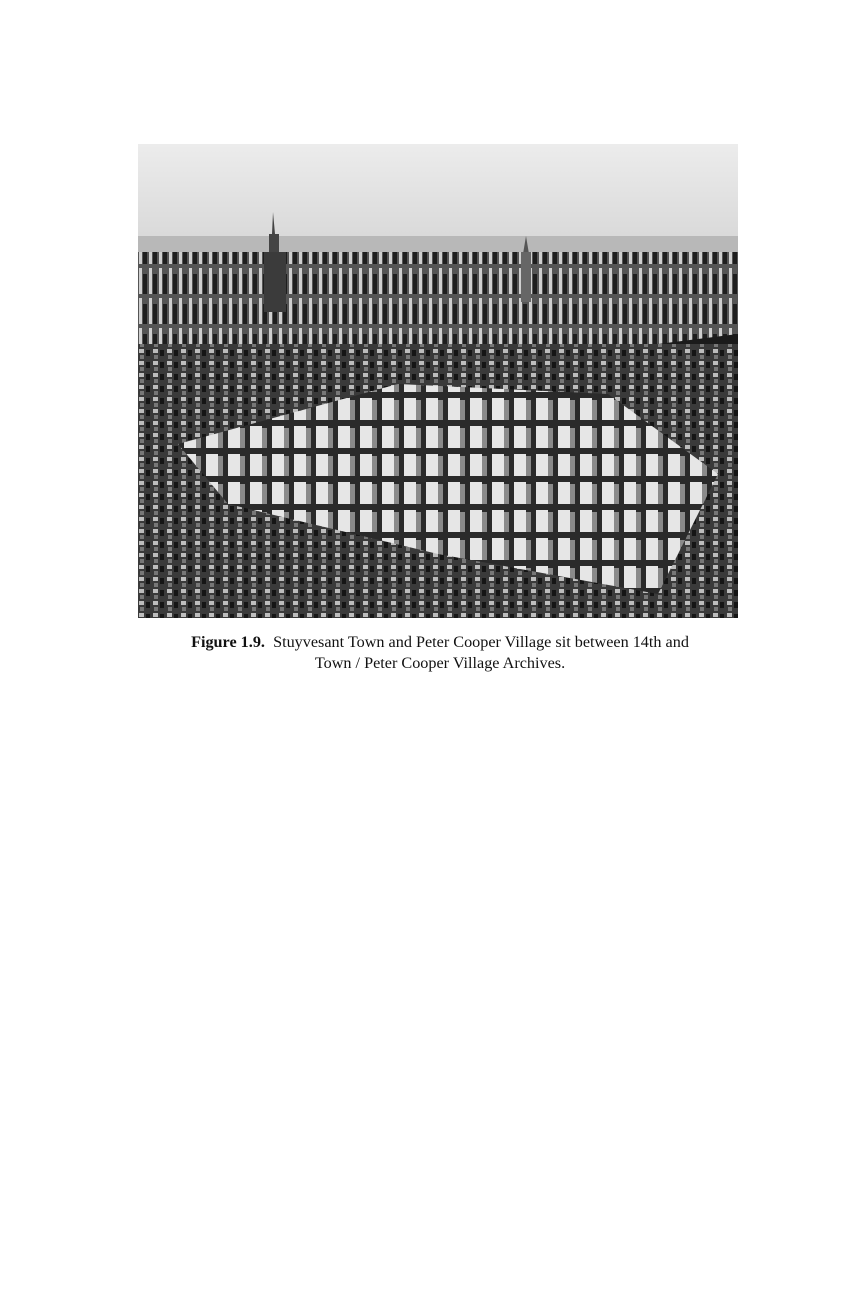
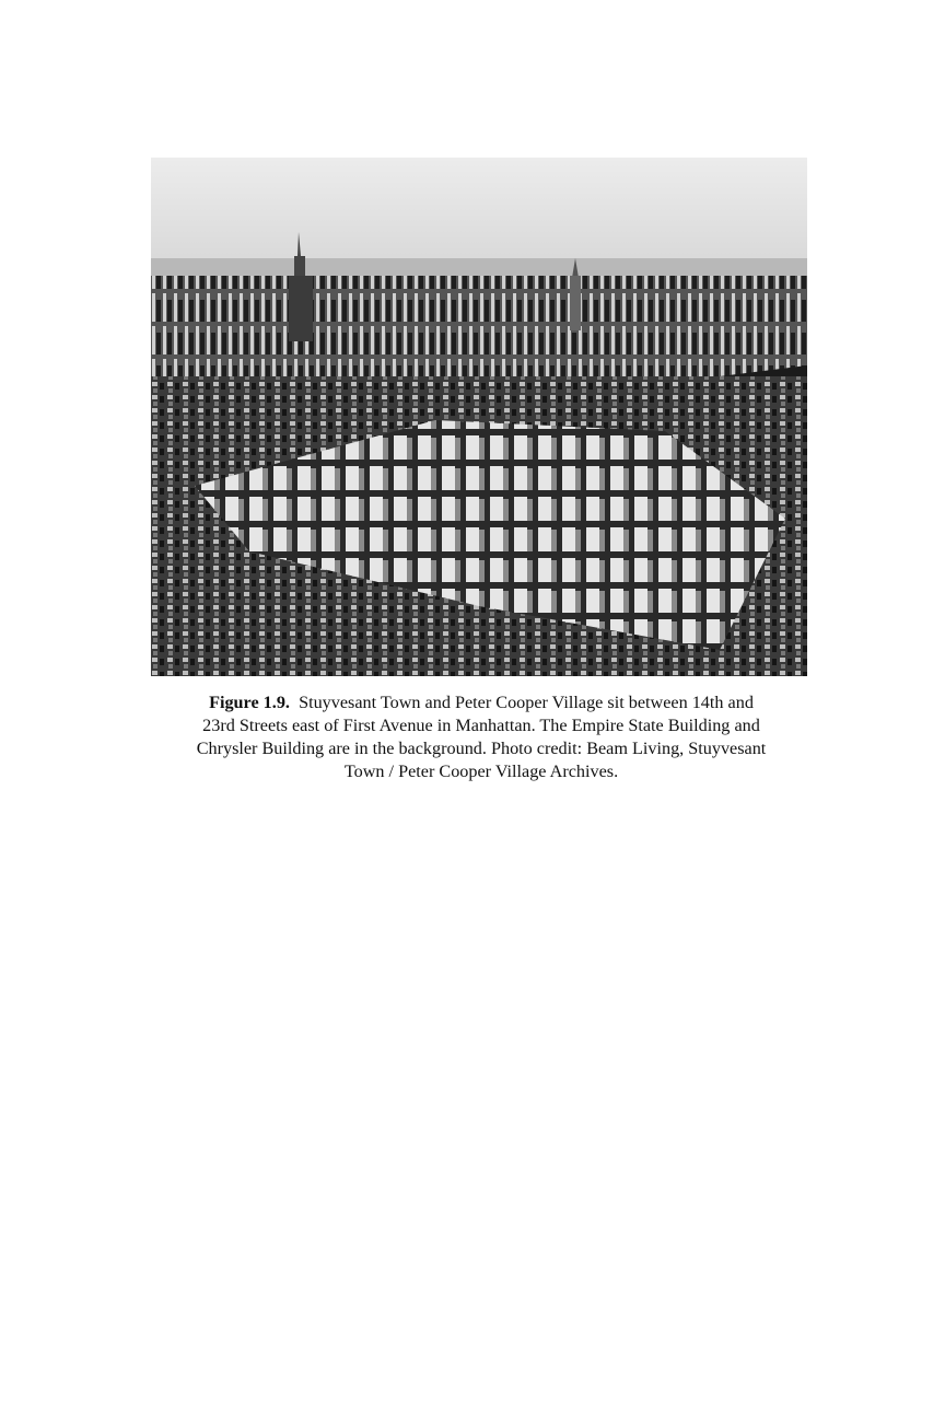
  Figure 1.9. Stuyvesant Town and Peter Cooper Village sit between 14th and
+ 23rd Streets east of First Avenue in Manhattan. The Empire State Building and
+ Chrysler Building are in the background. Photo credit: Beam Living, Stuyvesant
  Town / Peter Cooper Village Archives.
